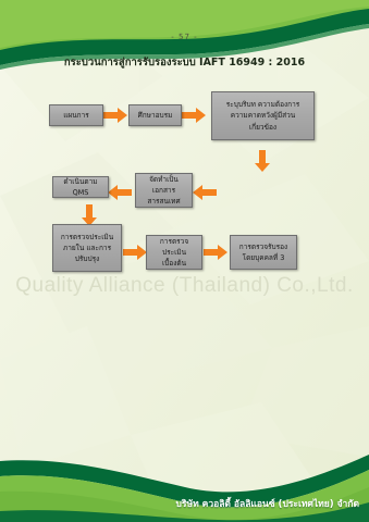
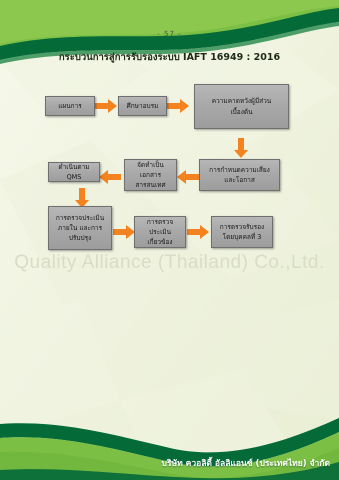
  Quality Alliance (Thailand) Co.,Ltd.
  - 57 -
  กระบวนการสู่การรับรองระบบ IAFT 16949 : 2016
  แผนการ
  ศึกษาอบรม
- ระบุบริบท ความต้องการ
  ความคาดหวังผู้มีส่วน
- เกี่ยวข้อง
+ เบื้องต้น
+ การกำหนดความเสี่ยง
+ และโอกาส
  จัดทำเป็นเอกสาร
  สารสนเทศ
  ดำเนินตาม QMS
  การตรวจประเมิน
  ภายใน และการ
  ปรับปรุง
  การตรวจประเมิน
- เบื้องต้น
+ เกี่ยวข้อง
  การตรวจรับรอง
  โดยบุคคลที่ 3
  บริษัท ควอลิตี้ อัลลิแอนซ์ (ประเทศไทย) จำกัด
